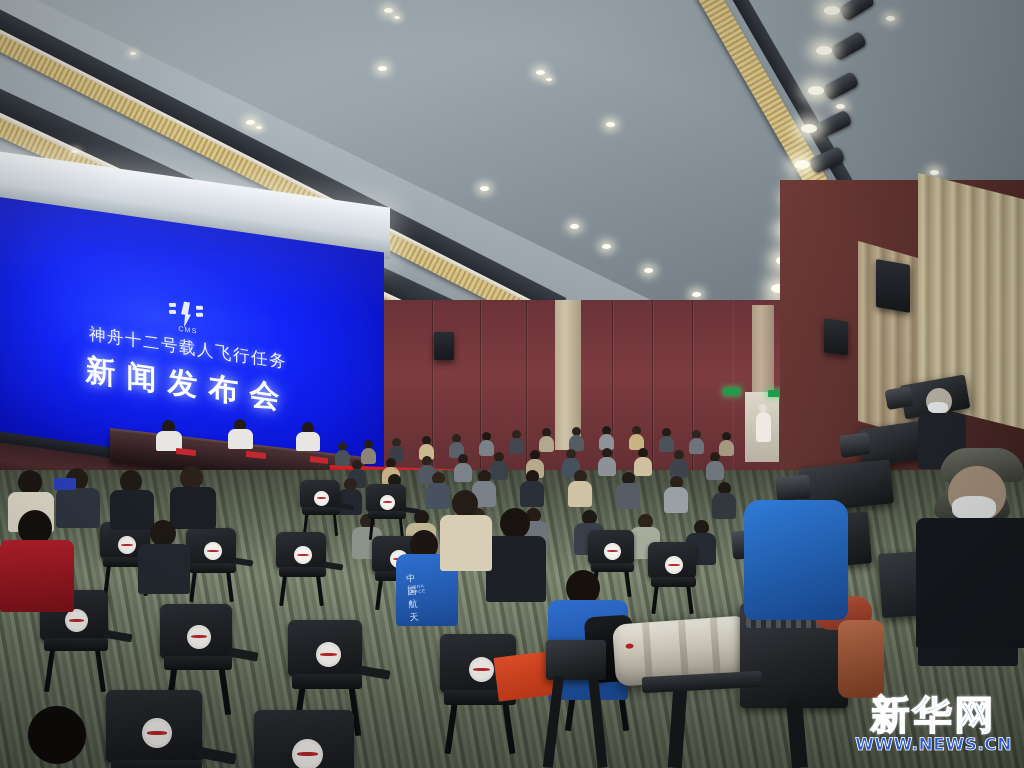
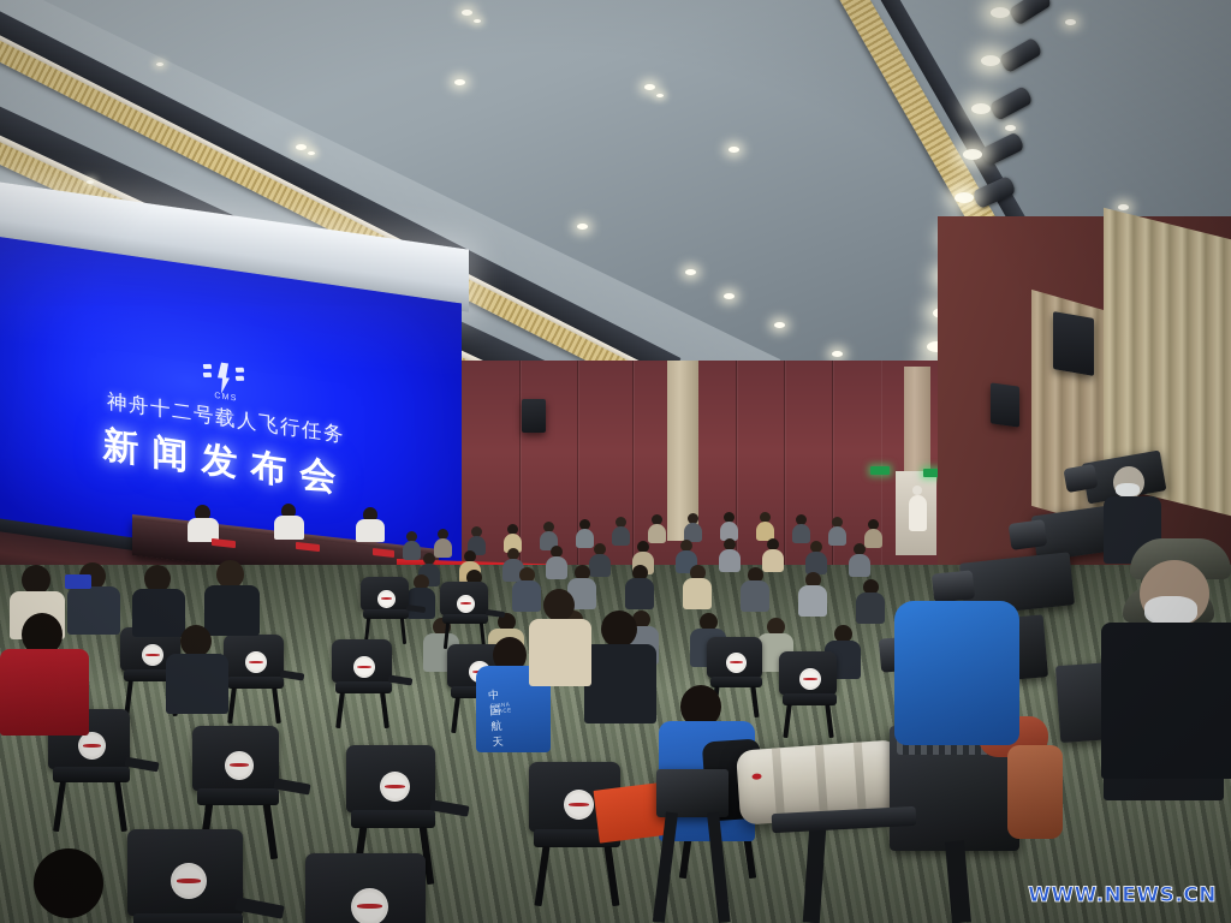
- 新华网
  WWW.NEWS.CN
